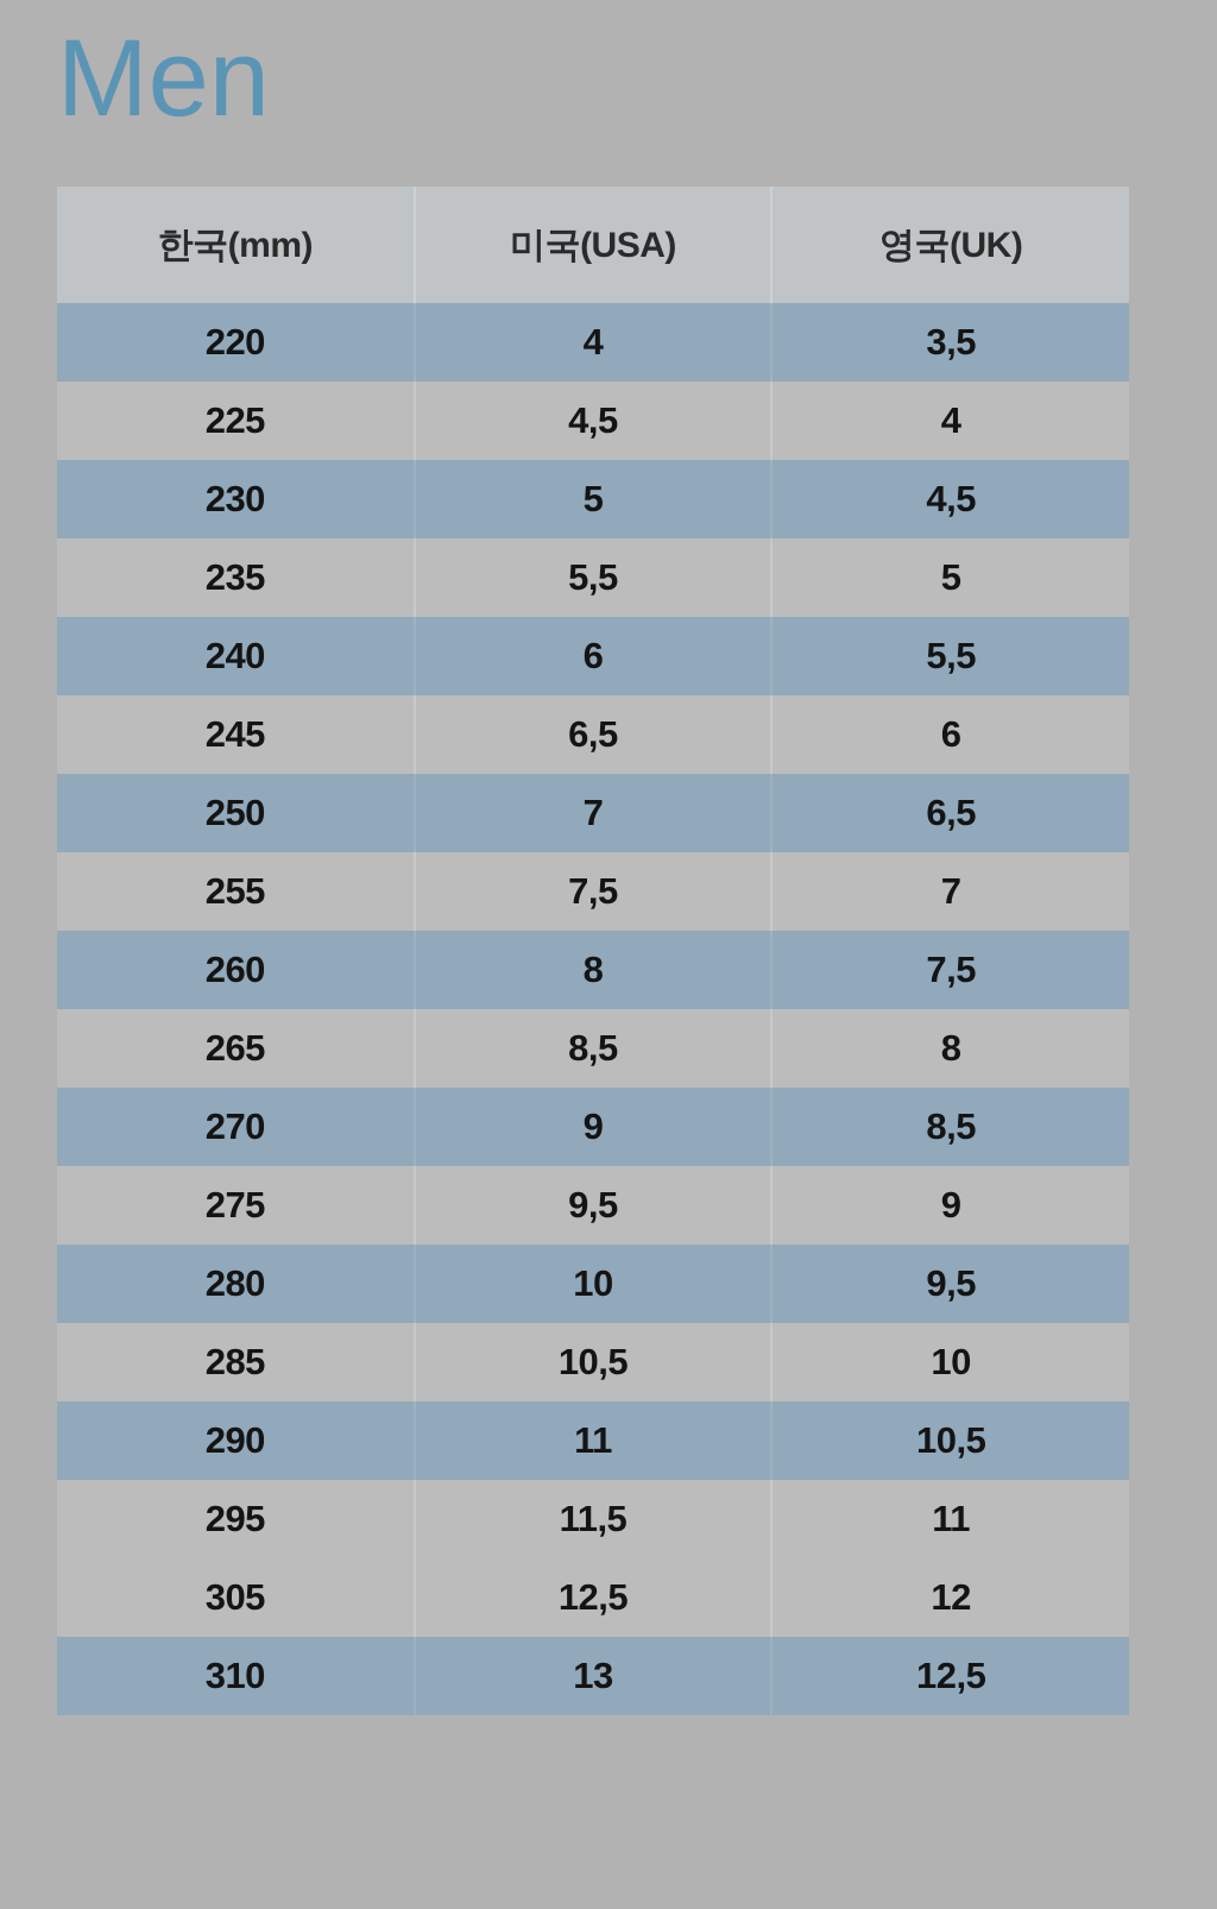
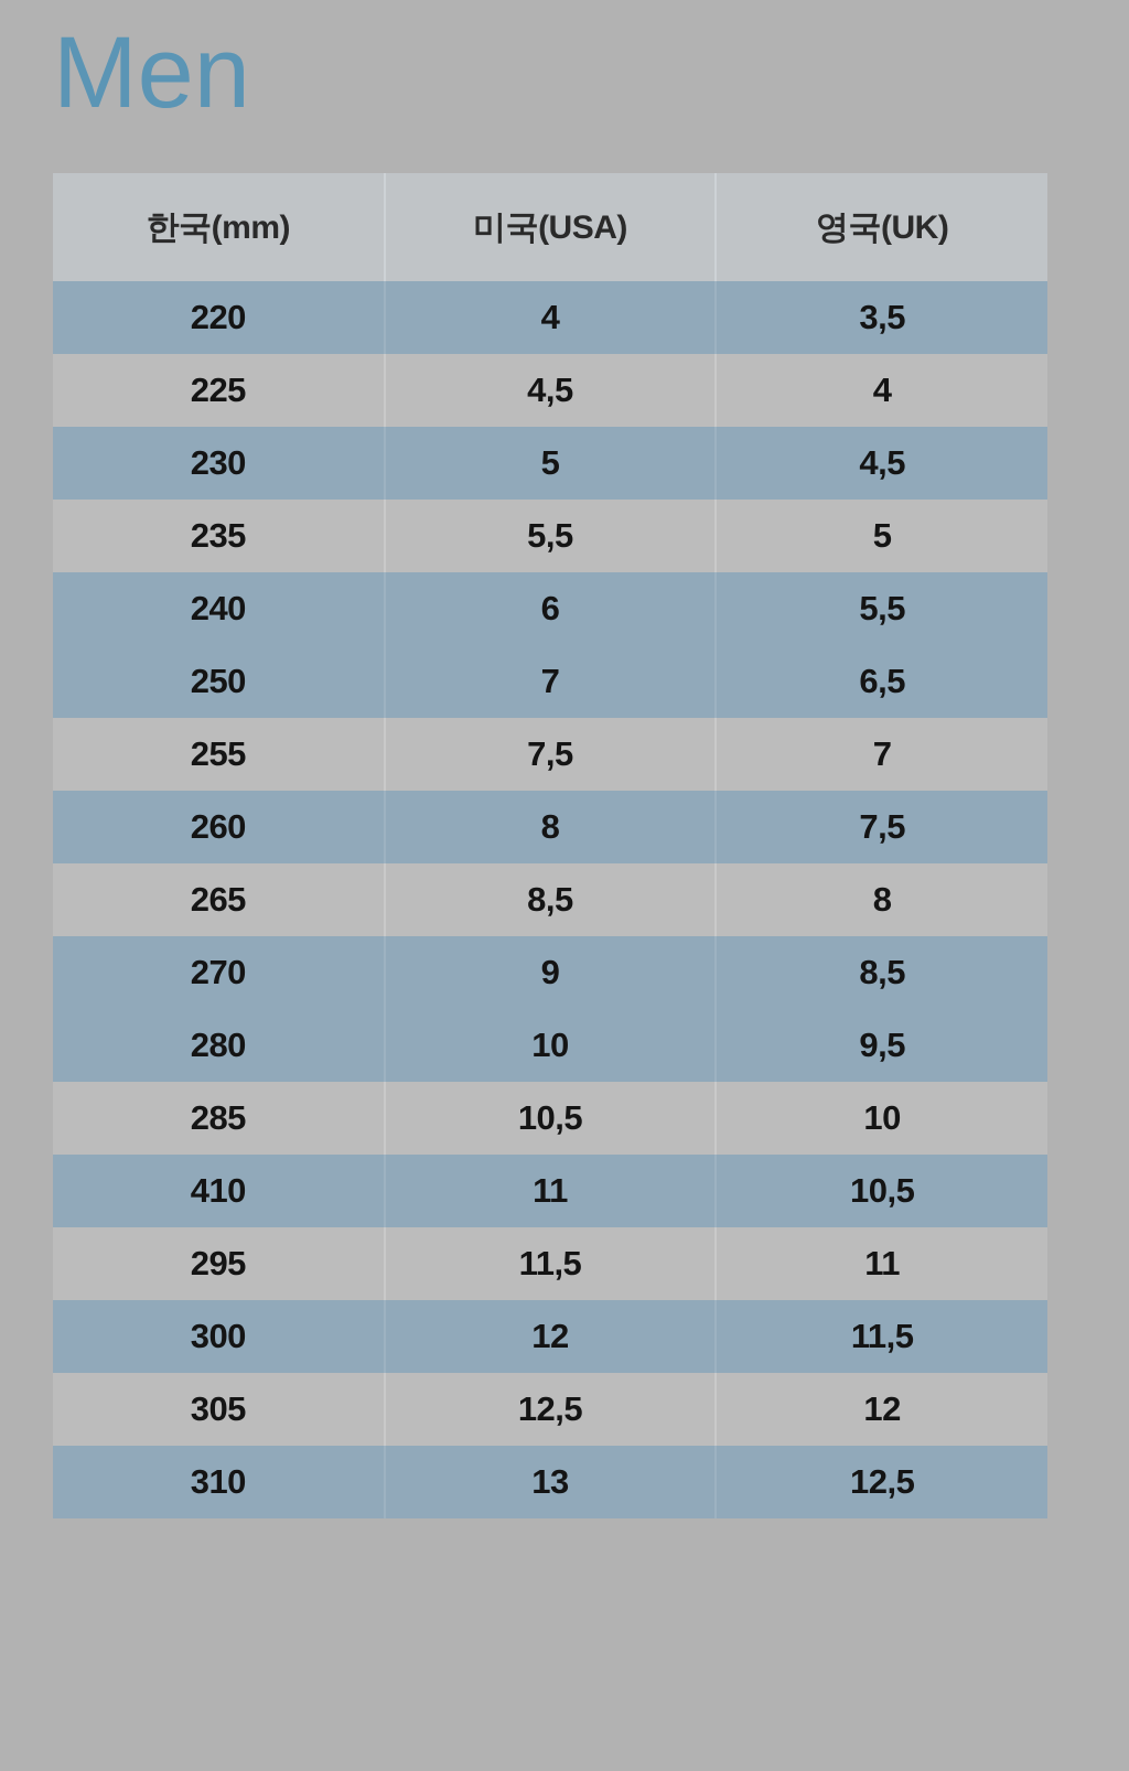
  Men
  한국(mm)	미국(USA)	영국(UK)
  220	4	3,5
  225	4,5	4
  230	5	4,5
  235	5,5	5
  240	6	5,5
- 245	6,5	6
  250	7	6,5
  255	7,5	7
  260	8	7,5
  265	8,5	8
  270	9	8,5
- 275	9,5	9
  280	10	9,5
  285	10,5	10
- 290	11	10,5
+ 410	11	10,5
  295	11,5	11
+ 300	12	11,5
  305	12,5	12
  310	13	12,5
